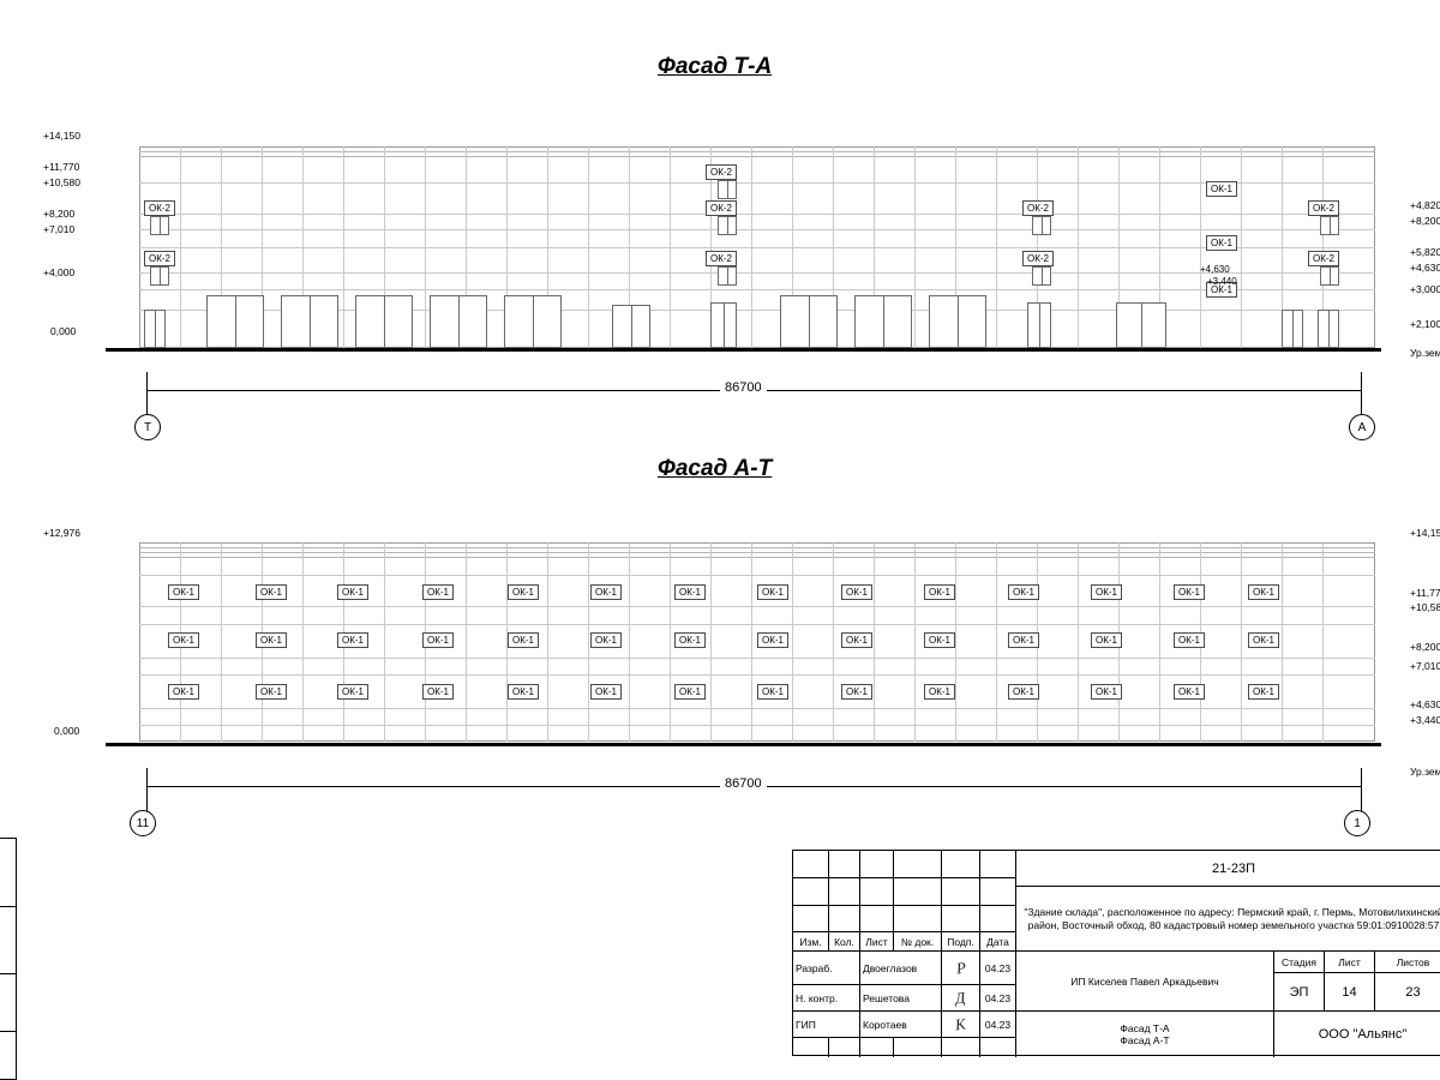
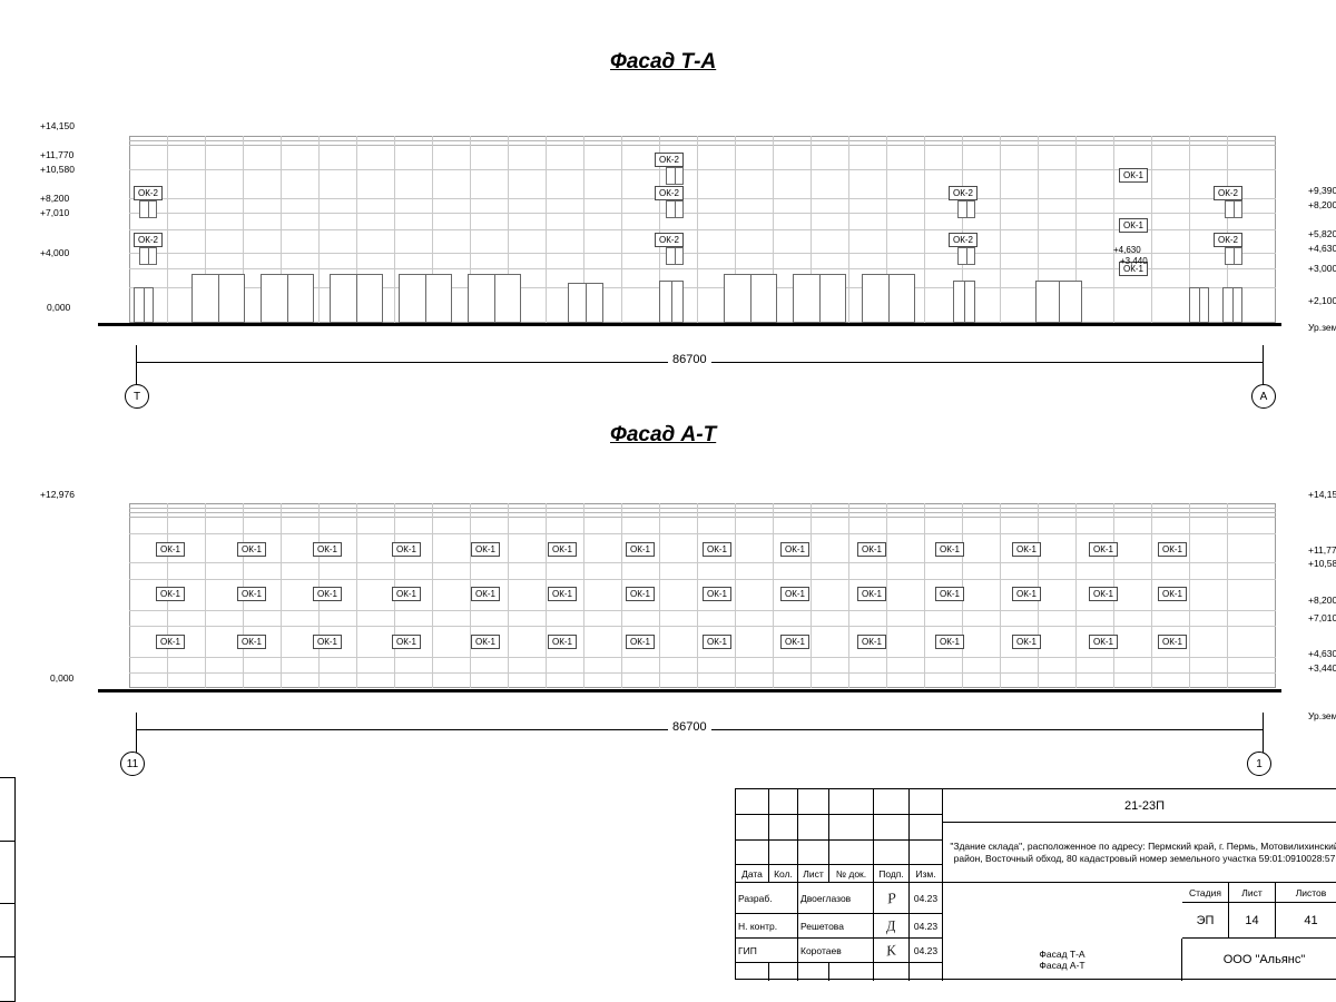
  Фасад Т-А
  Фасад А-Т
  ОК-2
  ОК-2
  ОК-2
  ОК-2
  ОК-2
  ОК-2
  ОК-2
  ОК-1
  ОК-1
  ОК-1
  ОК-2
  ОК-2
  +14,150
  +11,770
  +10,580
  +8,200
  +7,010
  +4,000
  0,000
- +4,820
+ +9,390
  +8,200
  +5,820
  +4,630
  +3,000
  +2,100
  Ур.зем
  +4,630
  +3,440
  86700
  Т
  А
  ОК-1
  ОК-1
  ОК-1
  ОК-1
  ОК-1
  ОК-1
  ОК-1
  ОК-1
  ОК-1
  ОК-1
  ОК-1
  ОК-1
  ОК-1
  ОК-1
  ОК-1
  ОК-1
  ОК-1
  ОК-1
  ОК-1
  ОК-1
  ОК-1
  ОК-1
  ОК-1
  ОК-1
  ОК-1
  ОК-1
  ОК-1
  ОК-1
  ОК-1
  ОК-1
  ОК-1
  ОК-1
  ОК-1
  ОК-1
  ОК-1
  ОК-1
  ОК-1
  ОК-1
  ОК-1
  ОК-1
  ОК-1
  ОК-1
  +12,976
  0,000
  +14,15
  +11,77
  +10,58
  +8,200
  +7,010
  +4,630
  +3,440
  Ур.зем
  86700
  11
  1
- Изм.
+ Дата
  Кол.
  Лист
  № док.
  Подп.
- Дата
+ Изм.
  Разраб.
  Двоеглазов
  04.23
  Н. контр.
  Решетова
  04.23
  ГИП
  Коротаев
  04.23
  21-23П
  "Здание склада", расположенное по адресу: Пермский край, г. Пермь, Мотовилихински район, Восточный обход, 80 кадастровый номер земельного участка 59:01:0910028:57
- ИП Киселев Павел Аркадьевич
  Фасад Т-А
  Фасад А-Т
  Стадия
  Лист
  Листов
  ЭП
  14
- 23
+ 41
  ООО "Альянс"
